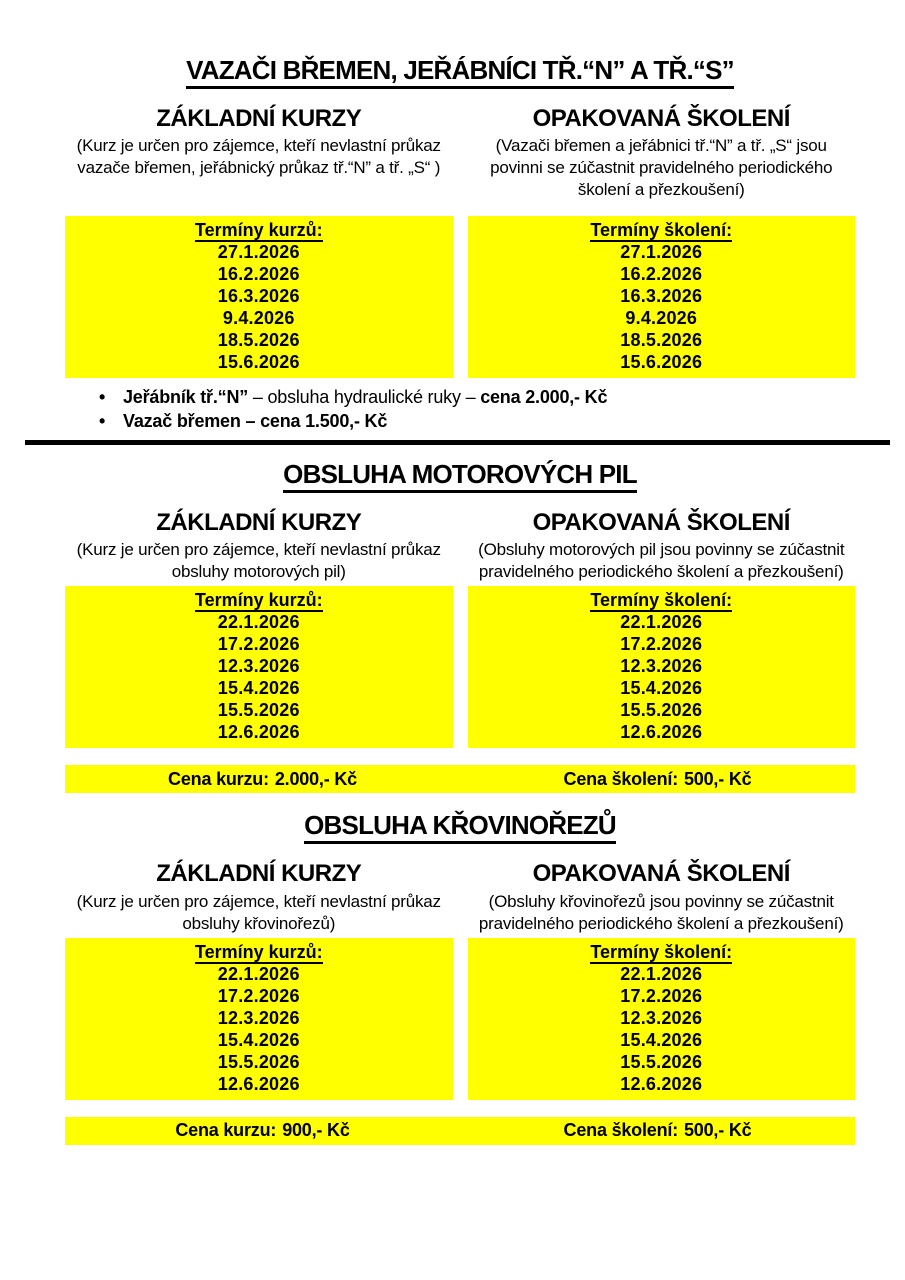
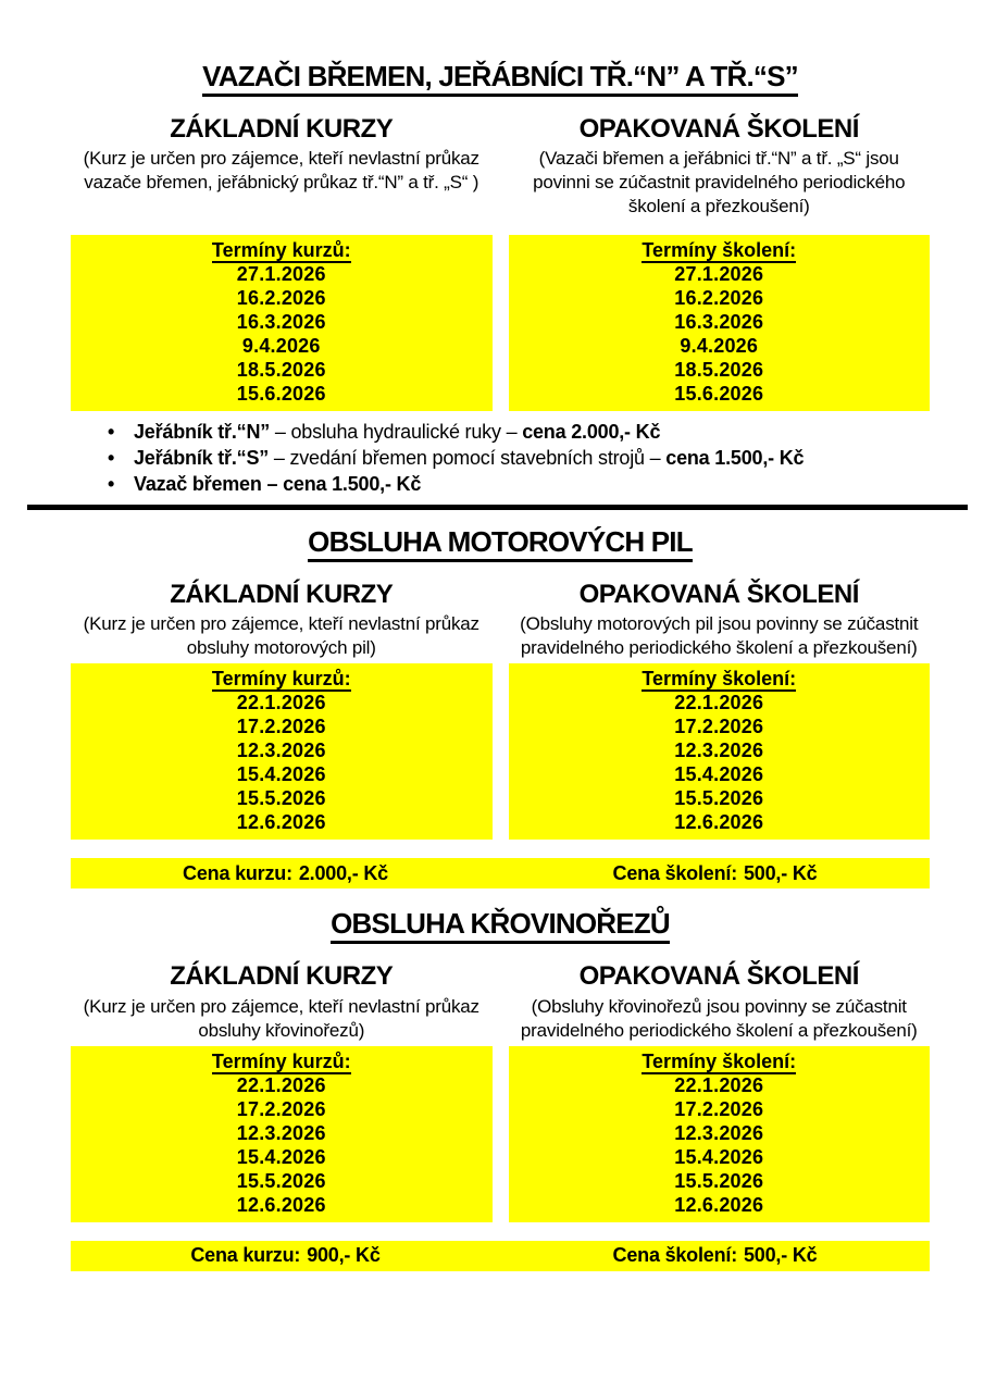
  VAZAČI BŘEMEN, JEŘÁBNÍCI TŘ.“N” A TŘ.“S”
  ZÁKLADNÍ KURZY
  (Kurz je určen pro zájemce, kteří nevlastní průkaz vazače břemen, jeřábnický průkaz tř.“N” a tř. „S“ )
  OPAKOVANÁ ŠKOLENÍ
  (Vazači břemen a jeřábnici tř.“N” a tř. „S“ jsou povinni se zúčastnit pravidelného periodického školení a přezkoušení)
  Termíny kurzů:
  27.1.2026
  16.2.2026
  16.3.2026
  9.4.2026
  18.5.2026
  15.6.2026
  Termíny školení:
  27.1.2026
  16.2.2026
  16.3.2026
  9.4.2026
  18.5.2026
  15.6.2026
  • Jeřábník tř.“N” – obsluha hydraulické ruky – cena 2.000,- Kč
+ • Jeřábník tř.“S” – zvedání břemen pomocí stavebních strojů – cena 1.500,- Kč
  • Vazač břemen – cena 1.500,- Kč
  OBSLUHA MOTOROVÝCH PIL
  ZÁKLADNÍ KURZY
  (Kurz je určen pro zájemce, kteří nevlastní průkaz obsluhy motorových pil)
  OPAKOVANÁ ŠKOLENÍ
  (Obsluhy motorových pil jsou povinny se zúčastnit pravidelného periodického školení a přezkoušení)
  Termíny kurzů:
  22.1.2026
  17.2.2026
  12.3.2026
  15.4.2026
  15.5.2026
  12.6.2026
  Termíny školení:
  22.1.2026
  17.2.2026
  12.3.2026
  15.4.2026
  15.5.2026
  12.6.2026
  Cena kurzu: 2.000,- Kč
  Cena školení: 500,- Kč
  OBSLUHA KŘOVINOŘEZŮ
  ZÁKLADNÍ KURZY
  (Kurz je určen pro zájemce, kteří nevlastní průkaz obsluhy křovinořezů)
  OPAKOVANÁ ŠKOLENÍ
  (Obsluhy křovinořezů jsou povinny se zúčastnit pravidelného periodického školení a přezkoušení)
  Termíny kurzů:
  22.1.2026
  17.2.2026
  12.3.2026
  15.4.2026
  15.5.2026
  12.6.2026
  Termíny školení:
  22.1.2026
  17.2.2026
  12.3.2026
  15.4.2026
  15.5.2026
  12.6.2026
  Cena kurzu: 900,- Kč
  Cena školení: 500,- Kč
